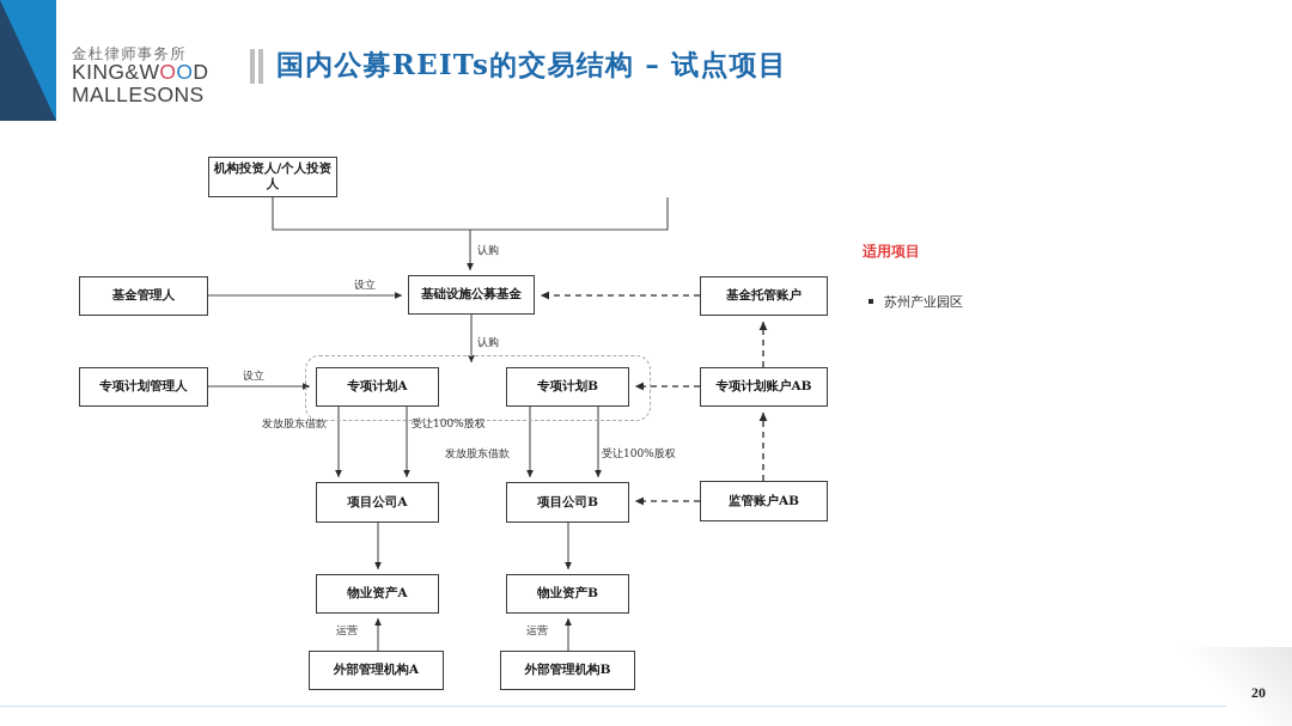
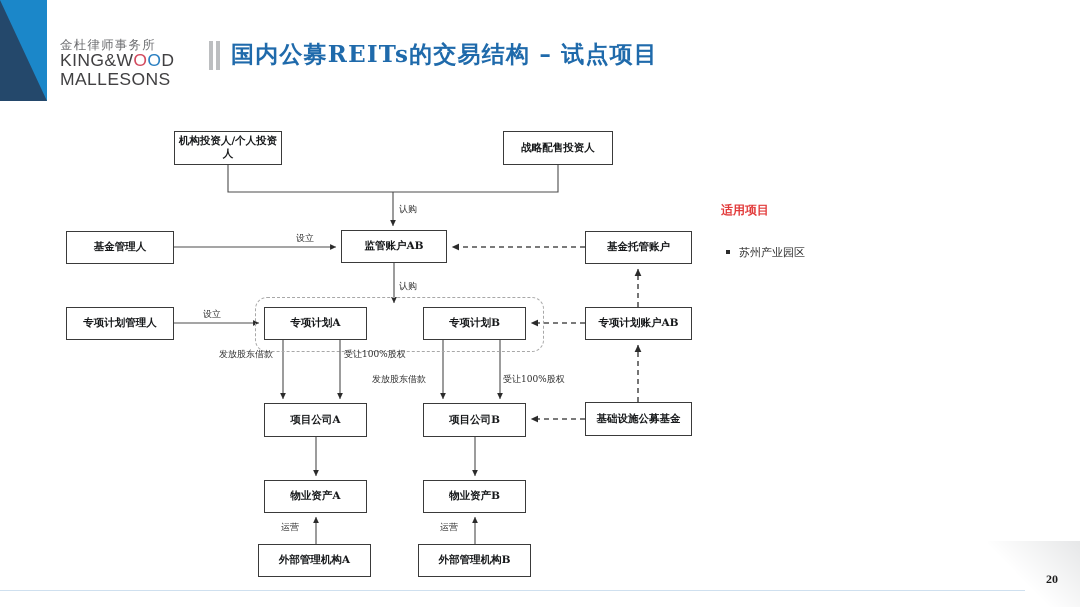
  金杜律师事务所
  KING&WOOD
  MALLESONS
  国内公募REITs的交易结构 – 试点项目
  机构投资人/个人投资人
+ 战略配售投资人
  基金管理人
- 基础设施公募基金
+ 监管账户AB
  基金托管账户
  专项计划管理人
  专项计划A
  专项计划B
  专项计划账户AB
  项目公司A
  项目公司B
- 监管账户AB
+ 基础设施公募基金
  物业资产A
  物业资产B
  外部管理机构A
  外部管理机构B
  认购
  设立
  认购
  设立
  发放股东借款
  受让100%股权
  发放股东借款
  受让100%股权
  运营
  运营
  适用项目
  苏州产业园区
  20
